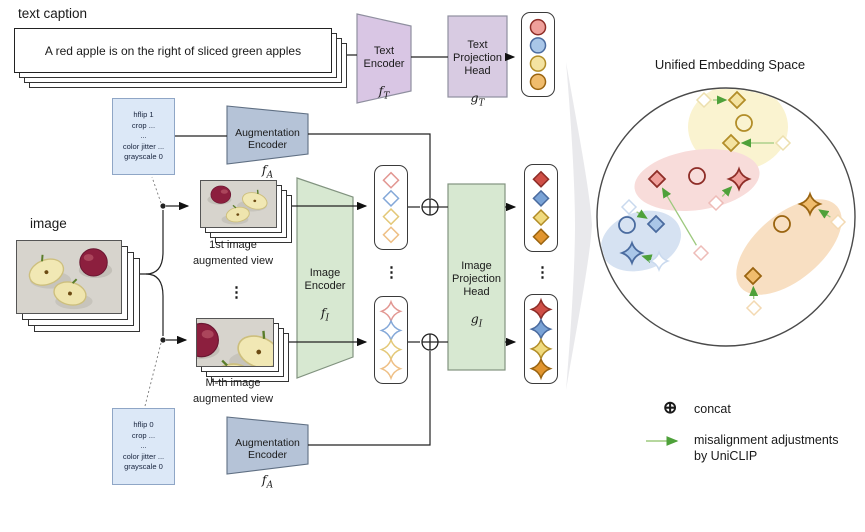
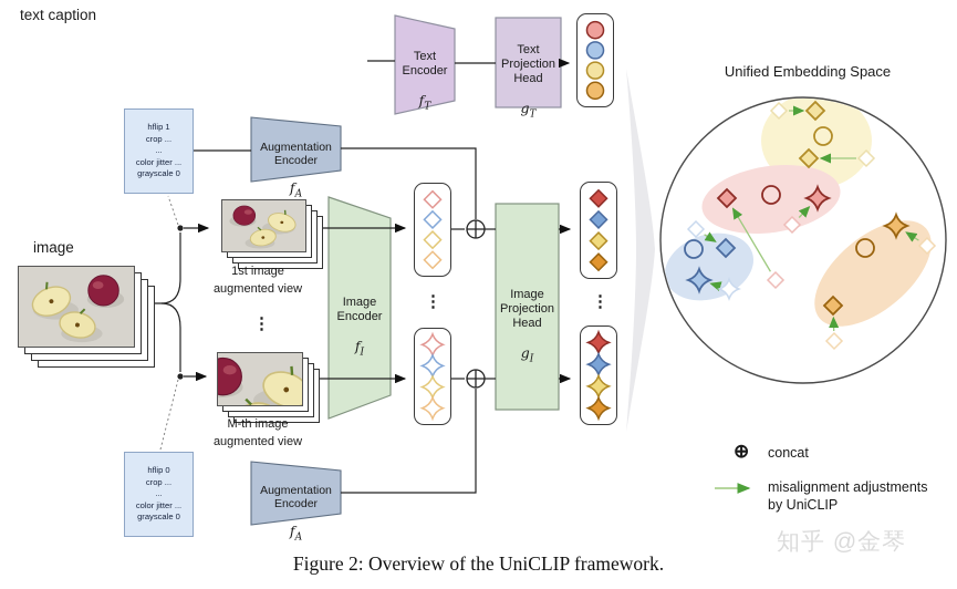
- A red apple is on the right of sliced green apples
  hflip 1
  crop ...
  ...
  color jitter ...
  grayscale 0
  hflip 0
  crop ...
  ...
  color jitter ...
  grayscale 0
  text caption
  Text
  Encoder
  fT
  Text
  Projection
  Head
  gT
  Augmentation
  Encoder
  fA
  Augmentation
  Encoder
  fA
  Image
  Encoder
  fI
  Image
  Projection
  Head
  gI
  image
  1st image
  augmented view
  M-th image
  augmented view
  ⋮
  ⋮
  ⋮
  Unified Embedding Space
  ⊕
  concat
  misalignment adjustments
  by UniCLIP
+ Figure 2: Overview of the UniCLIP framework.
+ 知乎 @金琴
